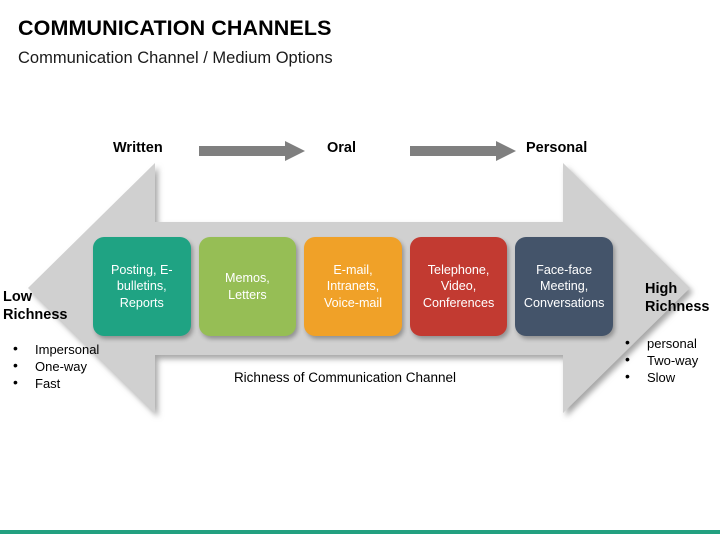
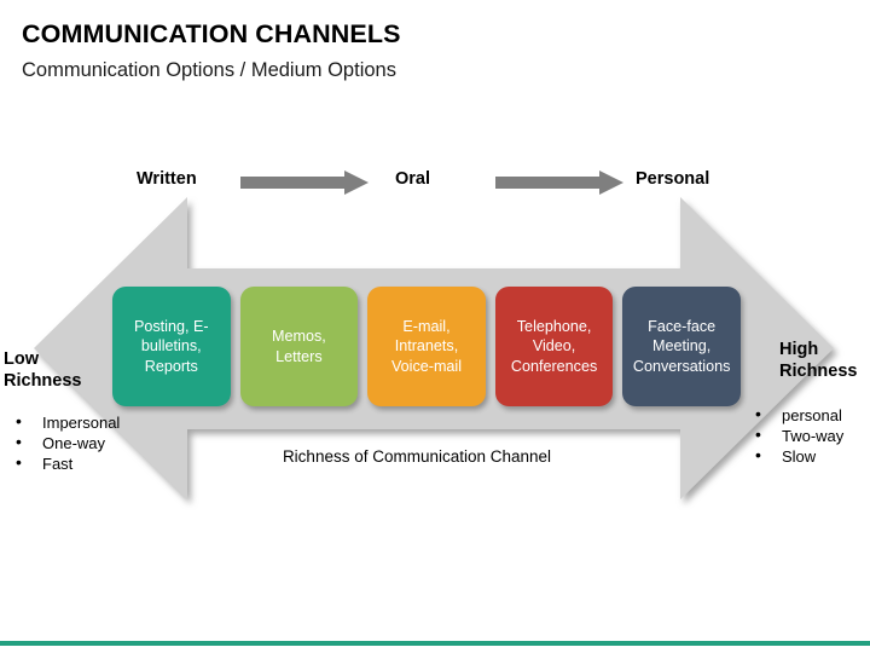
  COMMUNICATION CHANNELS
- Communication Channel / Medium Options
+ Communication Options / Medium Options
  Written
  Oral
  Personal
  Posting, E-
  bulletins,
  Reports
  Memos,
  Letters
  E-mail,
  Intranets,
  Voice-mail
  Telephone,
  Video,
  Conferences
  Face-face
  Meeting,
  Conversations
  Low
  Richness
  Impersonal
  One-way
  Fast
  High
  Richness
  personal
  Two-way
  Slow
  Richness of Communication Channel
